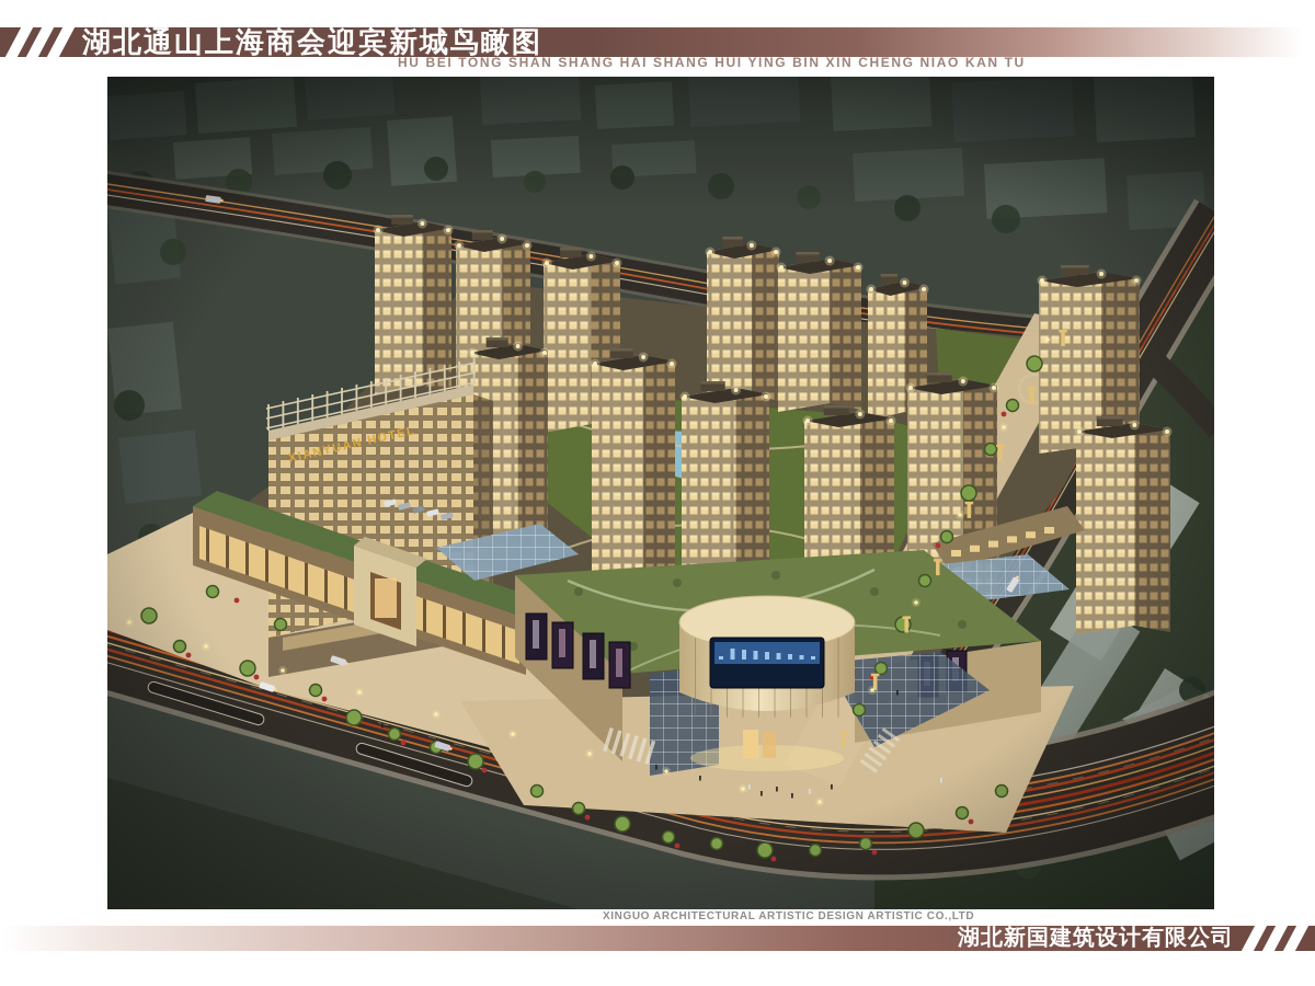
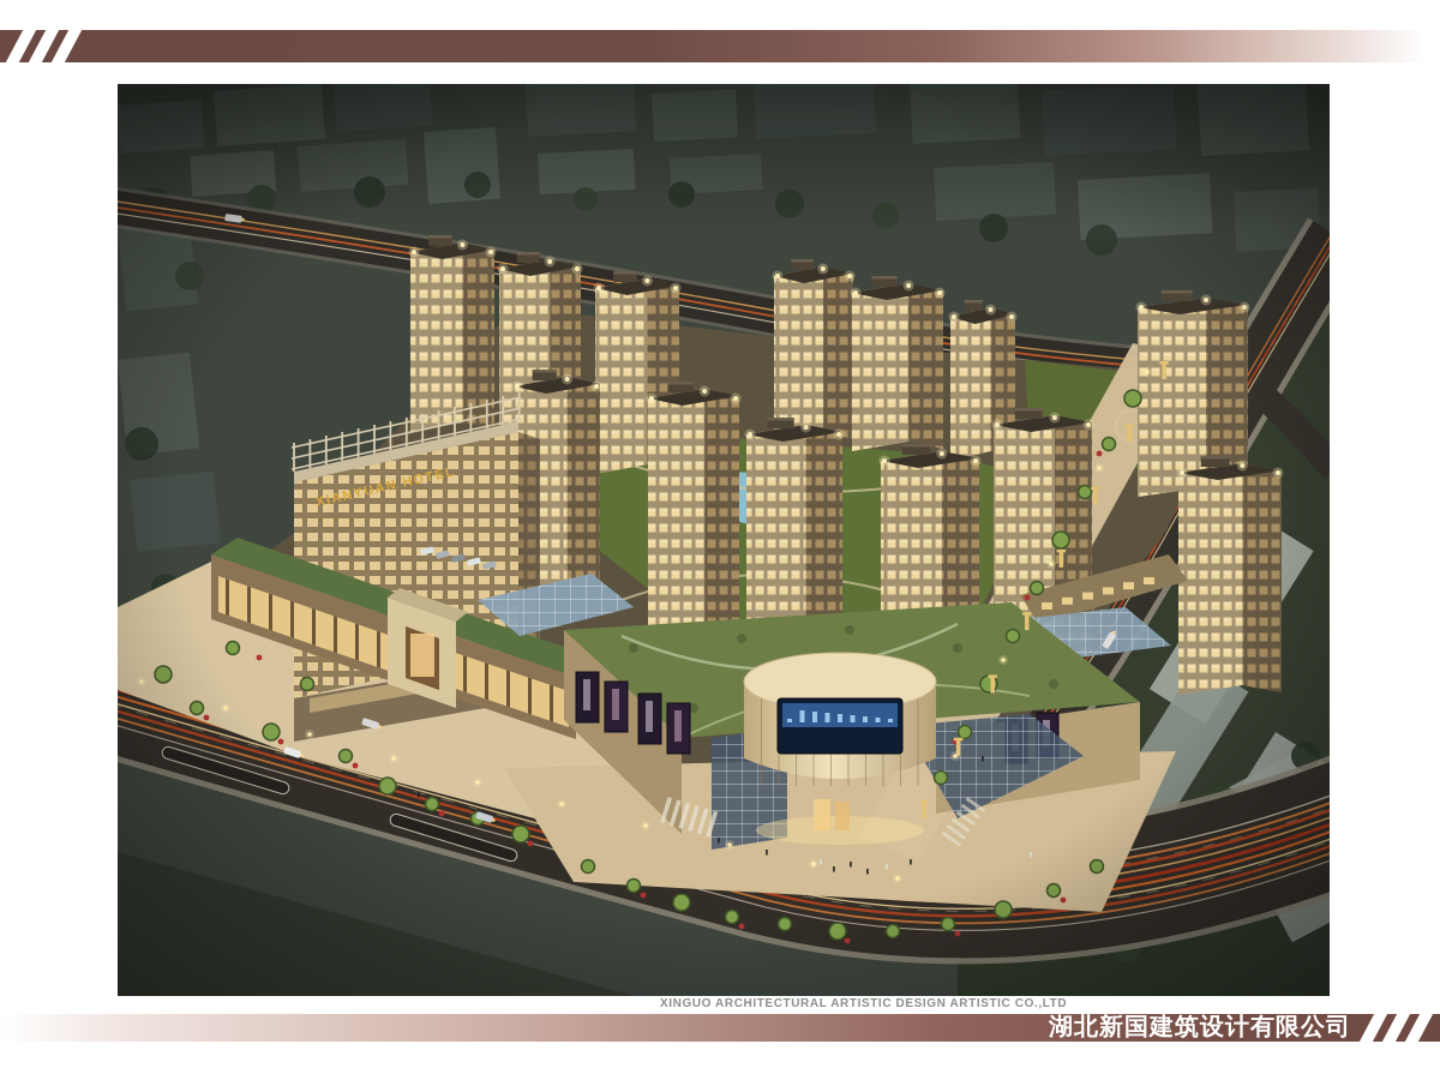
- 湖北通山上海商会迎宾新城鸟瞰图
- HU BEI TONG SHAN SHANG HAI SHANG HUI YING BIN XIN CHENG NIAO KAN TU
  XINGUO ARCHITECTURAL ARTISTIC DESIGN ARTISTIC CO.,LTD
  湖北新国建筑设计有限公司
